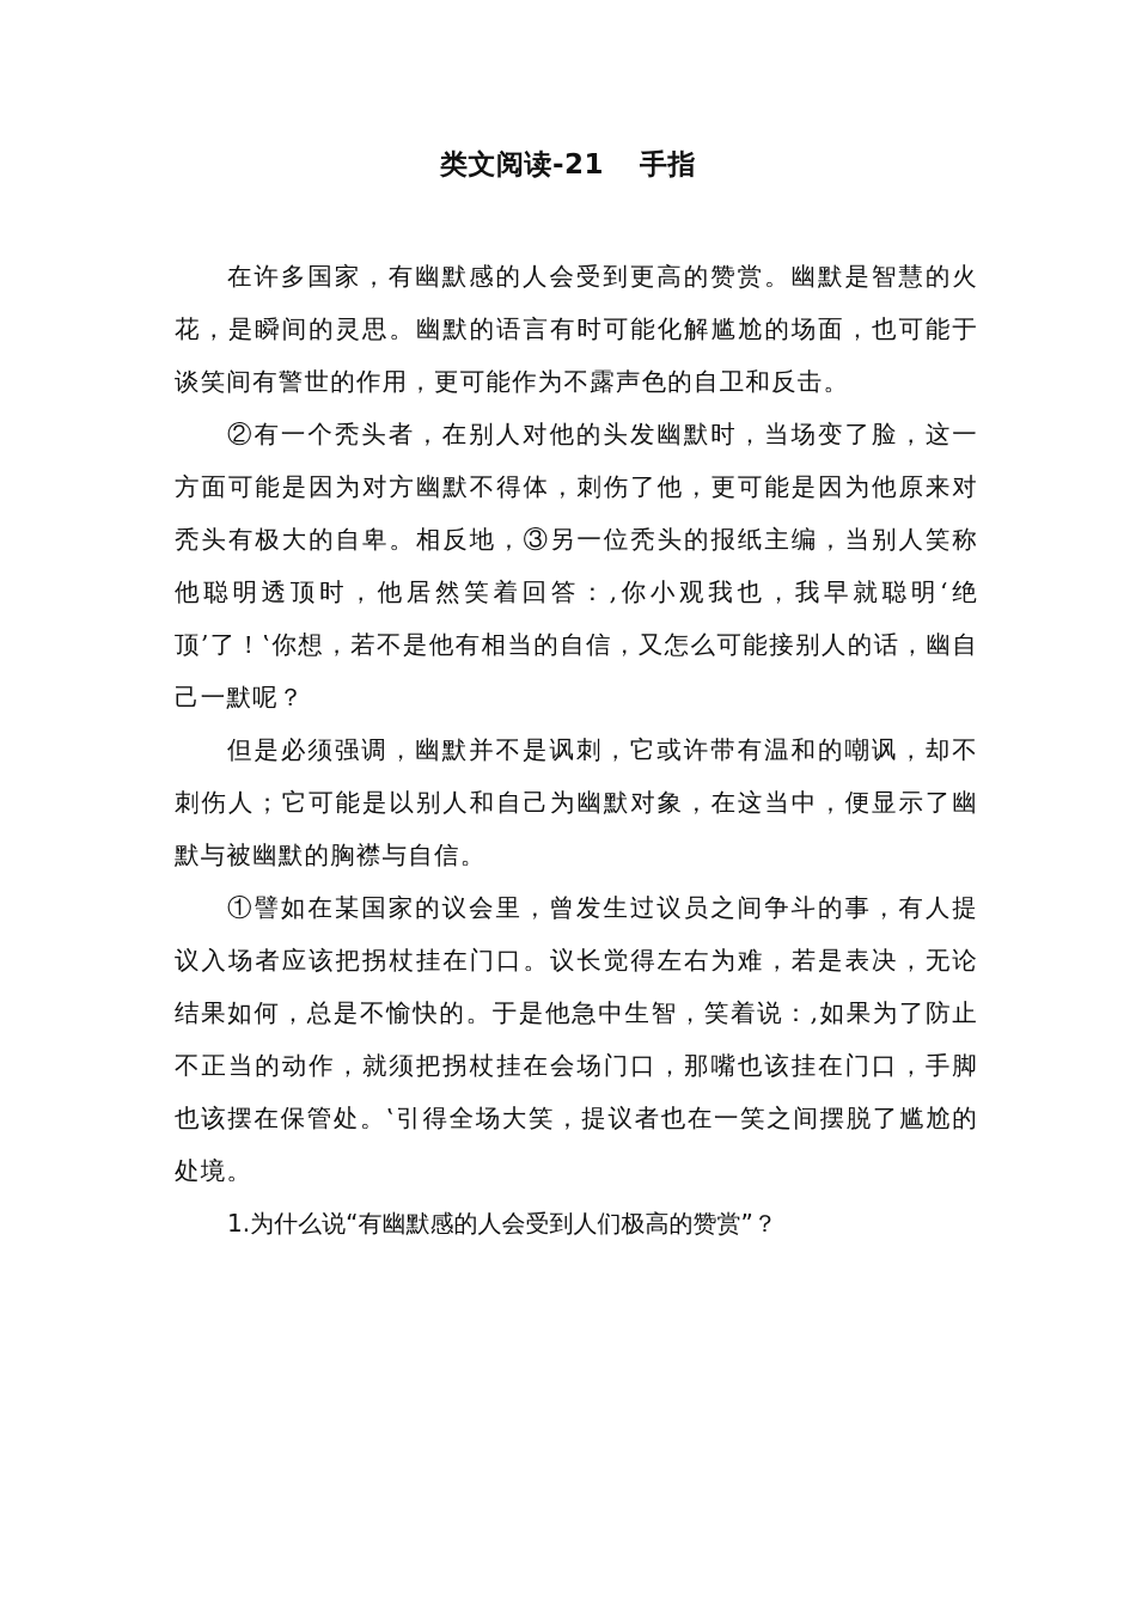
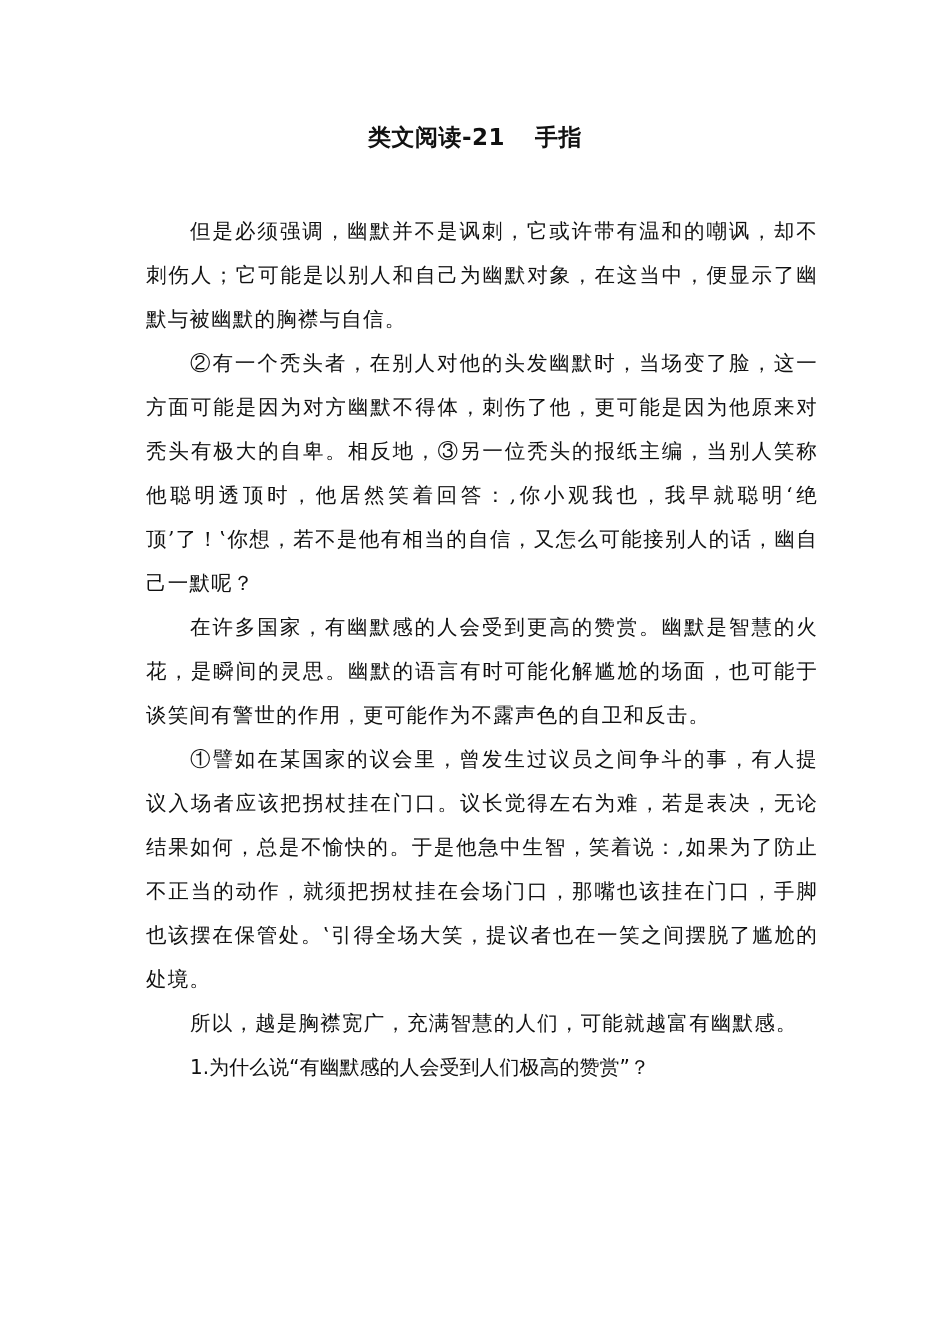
  类文阅读-21 手指
- 在许多国家，有幽默感的人会受到更高的赞赏。幽默是智慧的火花，是瞬间的灵思。幽默的语言有时可能化解尴尬的场面，也可能于谈笑间有警世的作用，更可能作为不露声色的自卫和反击。
+ 但是必须强调，幽默并不是讽刺，它或许带有温和的嘲讽，却不刺伤人；它可能是以别人和自己为幽默对象，在这当中，便显示了幽默与被幽默的胸襟与自信。
  ②有一个秃头者，在别人对他的头发幽默时，当场变了脸，这一方面可能是因为对方幽默不得体，刺伤了他，更可能是因为他原来对秃头有极大的自卑。相反地，③另一位秃头的报纸主编，当别人笑称他聪明透顶时，他居然笑着回答：‚你小观我也，我早就聪明‘绝顶’了！‛你想，若不是他有相当的自信，又怎么可能接别人的话，幽自己一默呢？
- 但是必须强调，幽默并不是讽刺，它或许带有温和的嘲讽，却不刺伤人；它可能是以别人和自己为幽默对象，在这当中，便显示了幽默与被幽默的胸襟与自信。
+ 在许多国家，有幽默感的人会受到更高的赞赏。幽默是智慧的火花，是瞬间的灵思。幽默的语言有时可能化解尴尬的场面，也可能于谈笑间有警世的作用，更可能作为不露声色的自卫和反击。
  ①譬如在某国家的议会里，曾发生过议员之间争斗的事，有人提议入场者应该把拐杖挂在门口。议长觉得左右为难，若是表决，无论结果如何，总是不愉快的。于是他急中生智，笑着说：‚如果为了防止不正当的动作，就须把拐杖挂在会场门口，那嘴也该挂在门口，手脚也该摆在保管处。‛引得全场大笑，提议者也在一笑之间摆脱了尴尬的处境。
+ 所以，越是胸襟宽广，充满智慧的人们，可能就越富有幽默感。
  1.为什么说“有幽默感的人会受到人们极高的赞赏”？
